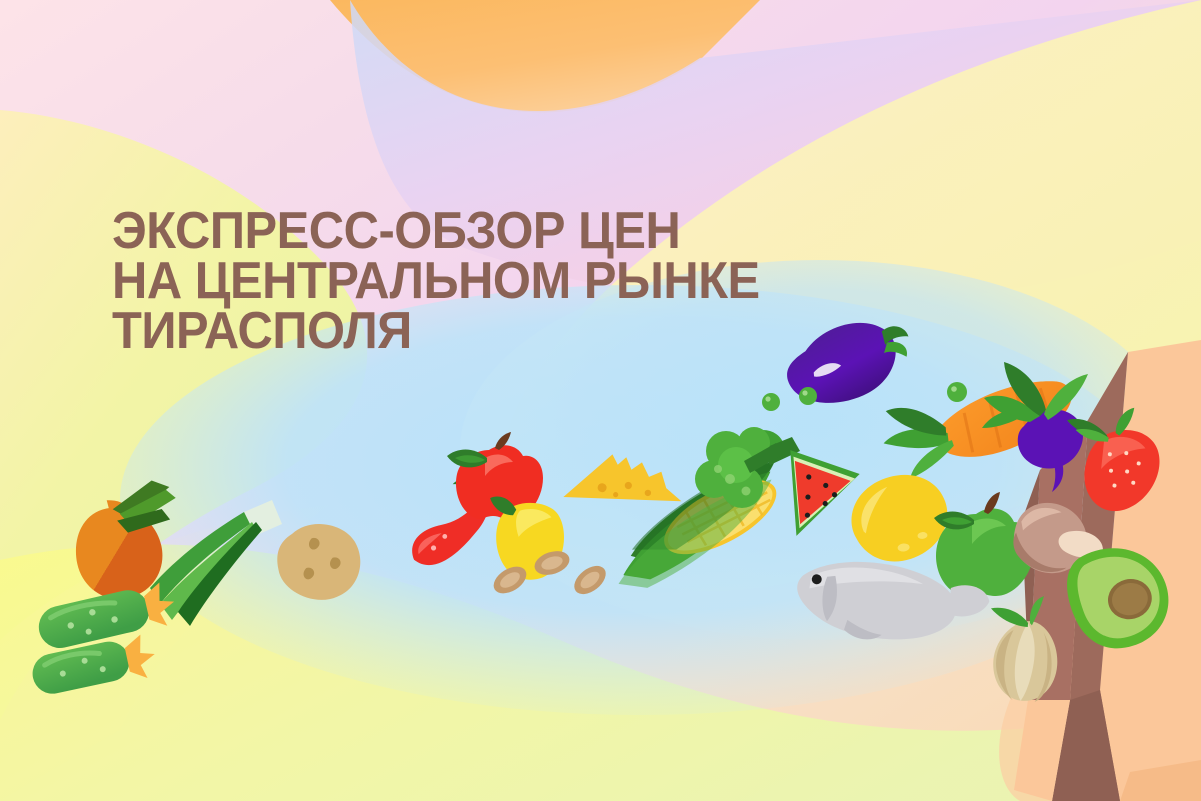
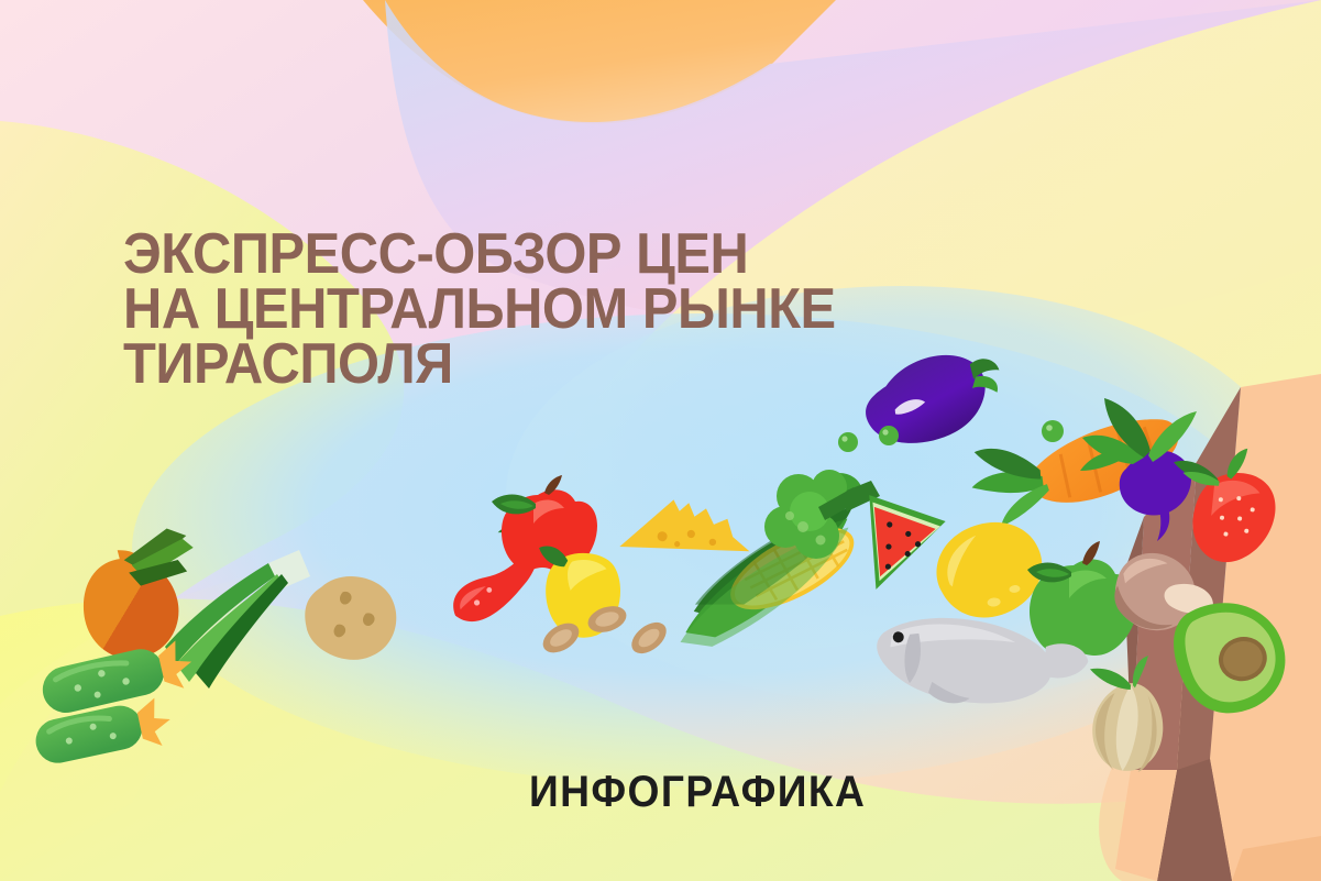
  ЭКСПРЕСС-ОБЗОР ЦЕН
  НА ЦЕНТРАЛЬНОМ РЫНКЕ
  ТИРАСПОЛЯ
+ ИНФОГРАФИКА
